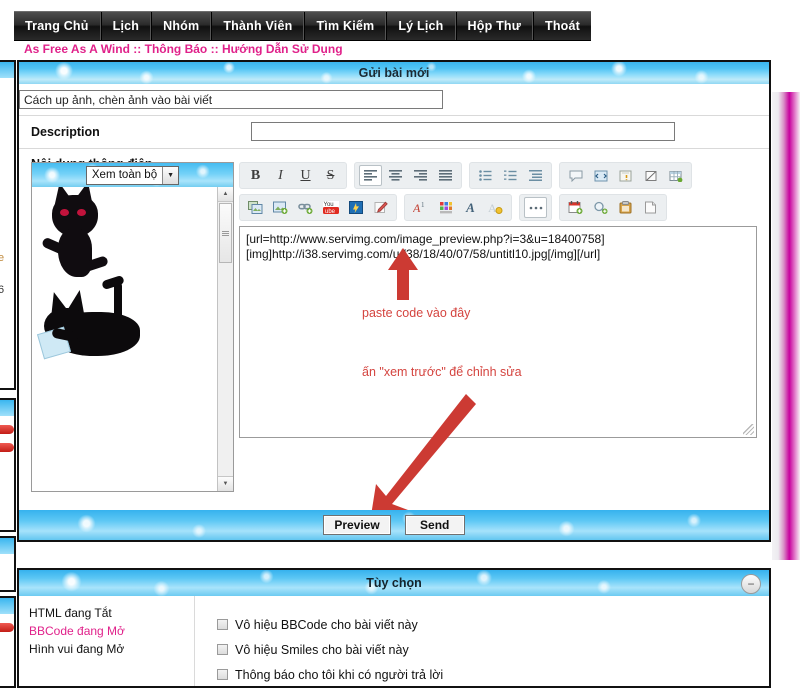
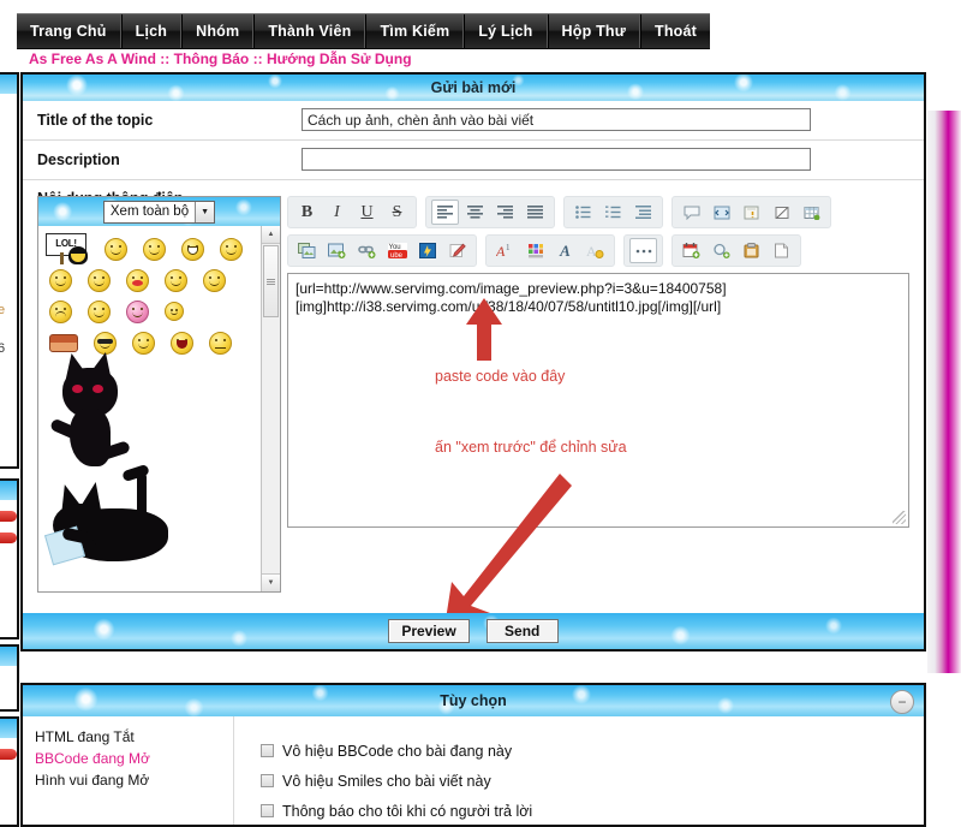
  e
  6
  Trang Chủ
  Lịch
  Nhóm
  Thành Viên
  Tìm Kiếm
  Lý Lịch
  Hộp Thư
  Thoát
  As Free As A Wind :: Thông Báo :: Hướng Dẫn Sử Dụng
  Gửi bài mới
+ Title of the topic
  Cách up ảnh, chèn ảnh vào bài viết
  Description
  Xem toàn bộ
+ LOL!
  B
  I
  U
  S
  A
  1
  A
  A
  [url=http://www.servimg.com/image_preview.php?i=3&u=18400758]
  [img]http://i38.servimg.com/u38/18/40/07/58/untitl10.jpg[/img][/url]
  paste code vào đây
  ấn "xem trước" để chỉnh sửa
  Preview
  Send
  Tùy chọn
  −
  HTML đang Tắt
  BBCode đang Mở
  Hình vui đang Mở
- Vô hiệu BBCode cho bài viết này
+ Vô hiệu BBCode cho bài đang này
  Vô hiệu Smiles cho bài viết này
  Thông báo cho tôi khi có người trả lời
